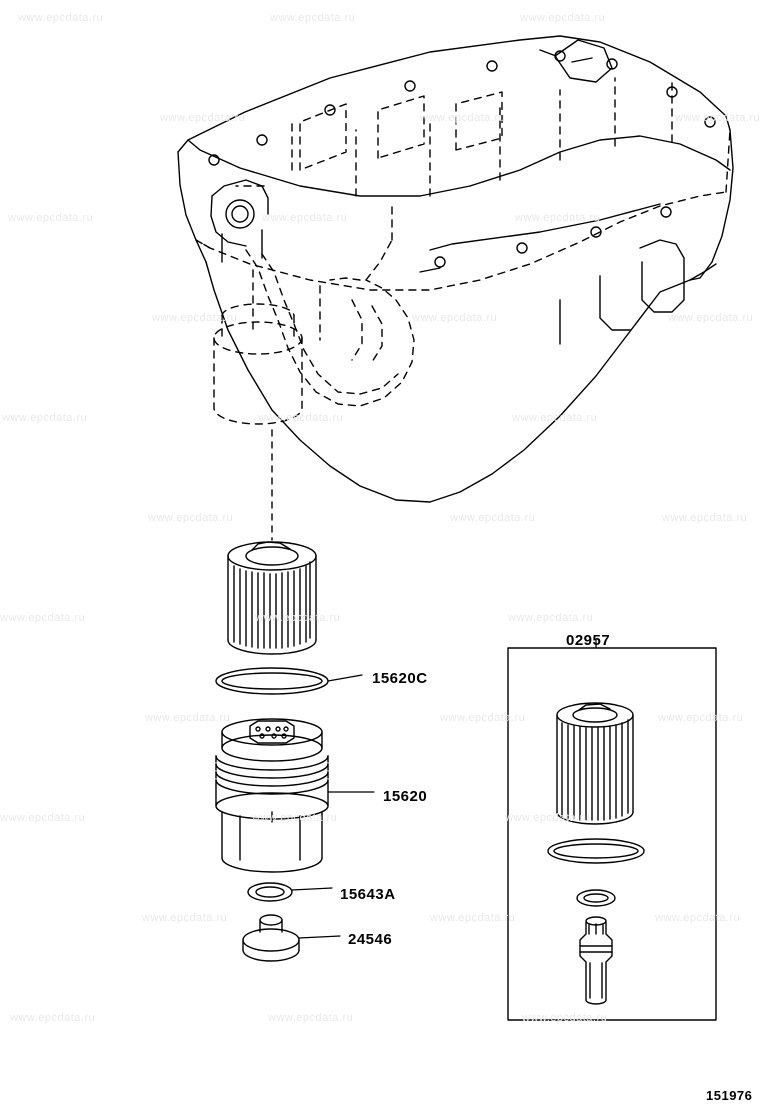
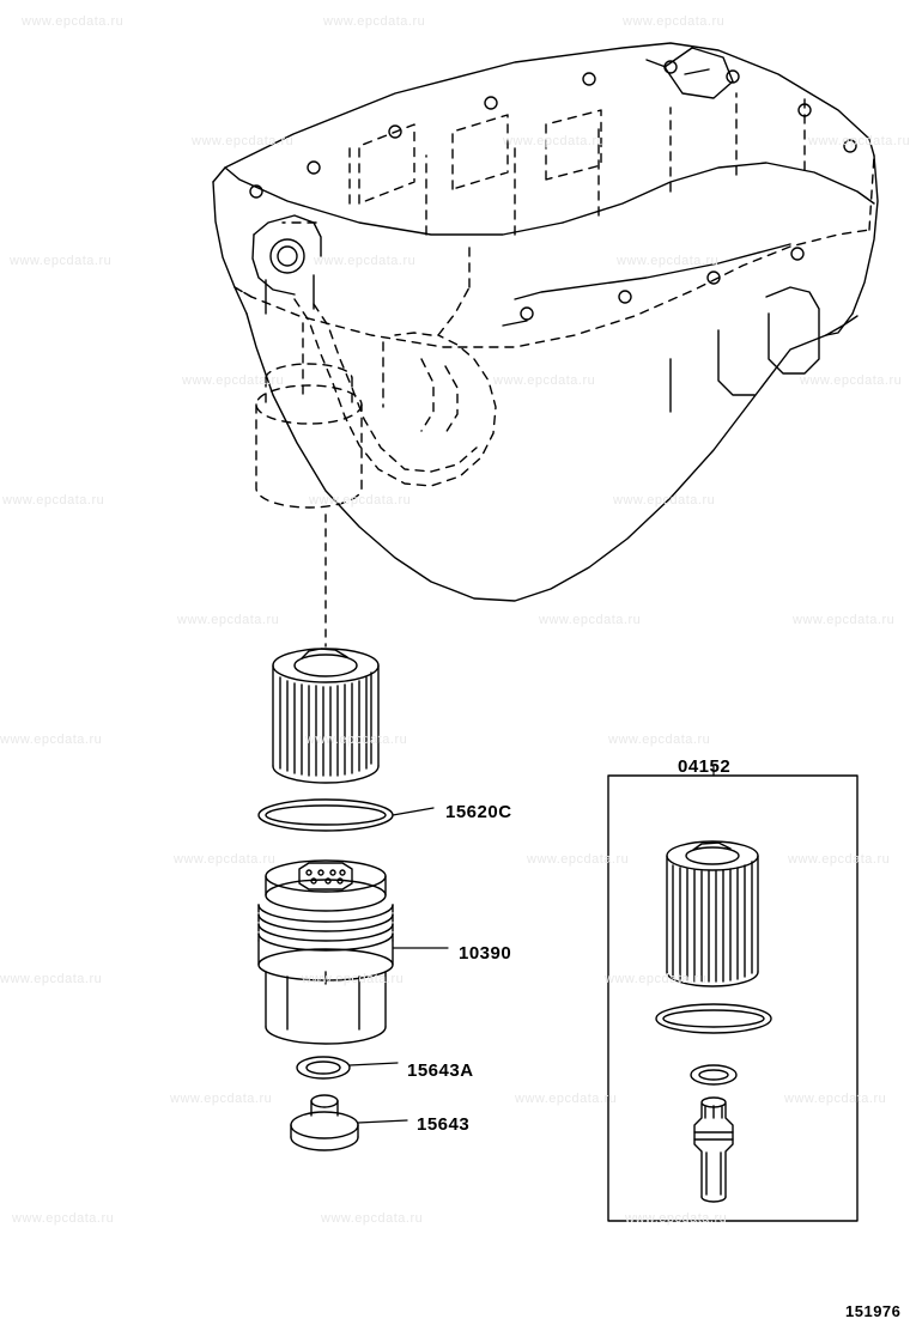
  www.epcdata.ru
  www.epcdata.ru
  www.epcdata.ru
  www.epcdata.ru
  www.epcdata.ru
  www.epcdata.ru
  www.epcdata.ru
  www.epcdata.ru
  www.epcdata.ru
  www.epcdata.ru
  www.epcdata.ru
  www.epcdata.ru
  www.epcdata.ru
  www.epcdata.ru
  www.epcdata.ru
  www.epcdata.ru
  www.epcdata.ru
  www.epcdata.ru
  15620C
- 15620
+ 10390
  15643A
- 24546
+ 15643
- 02957
+ 04152
  151976
